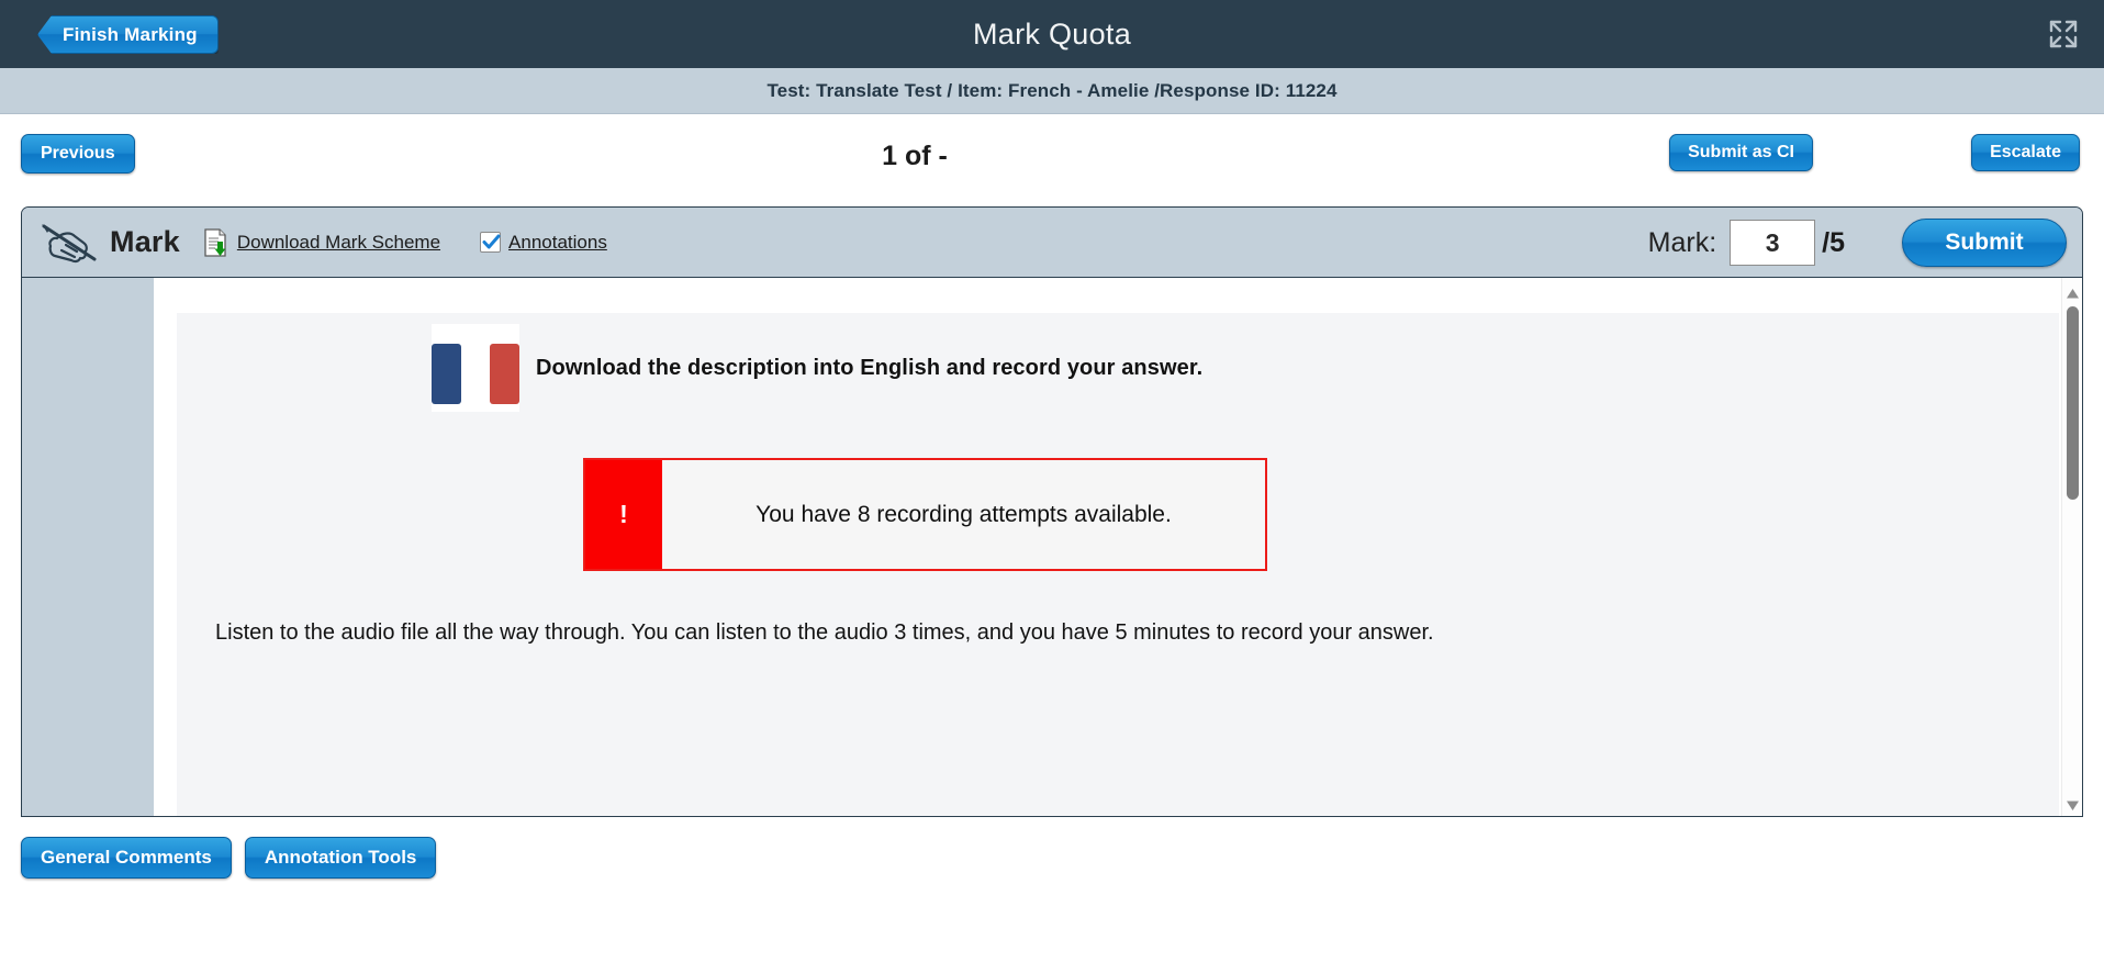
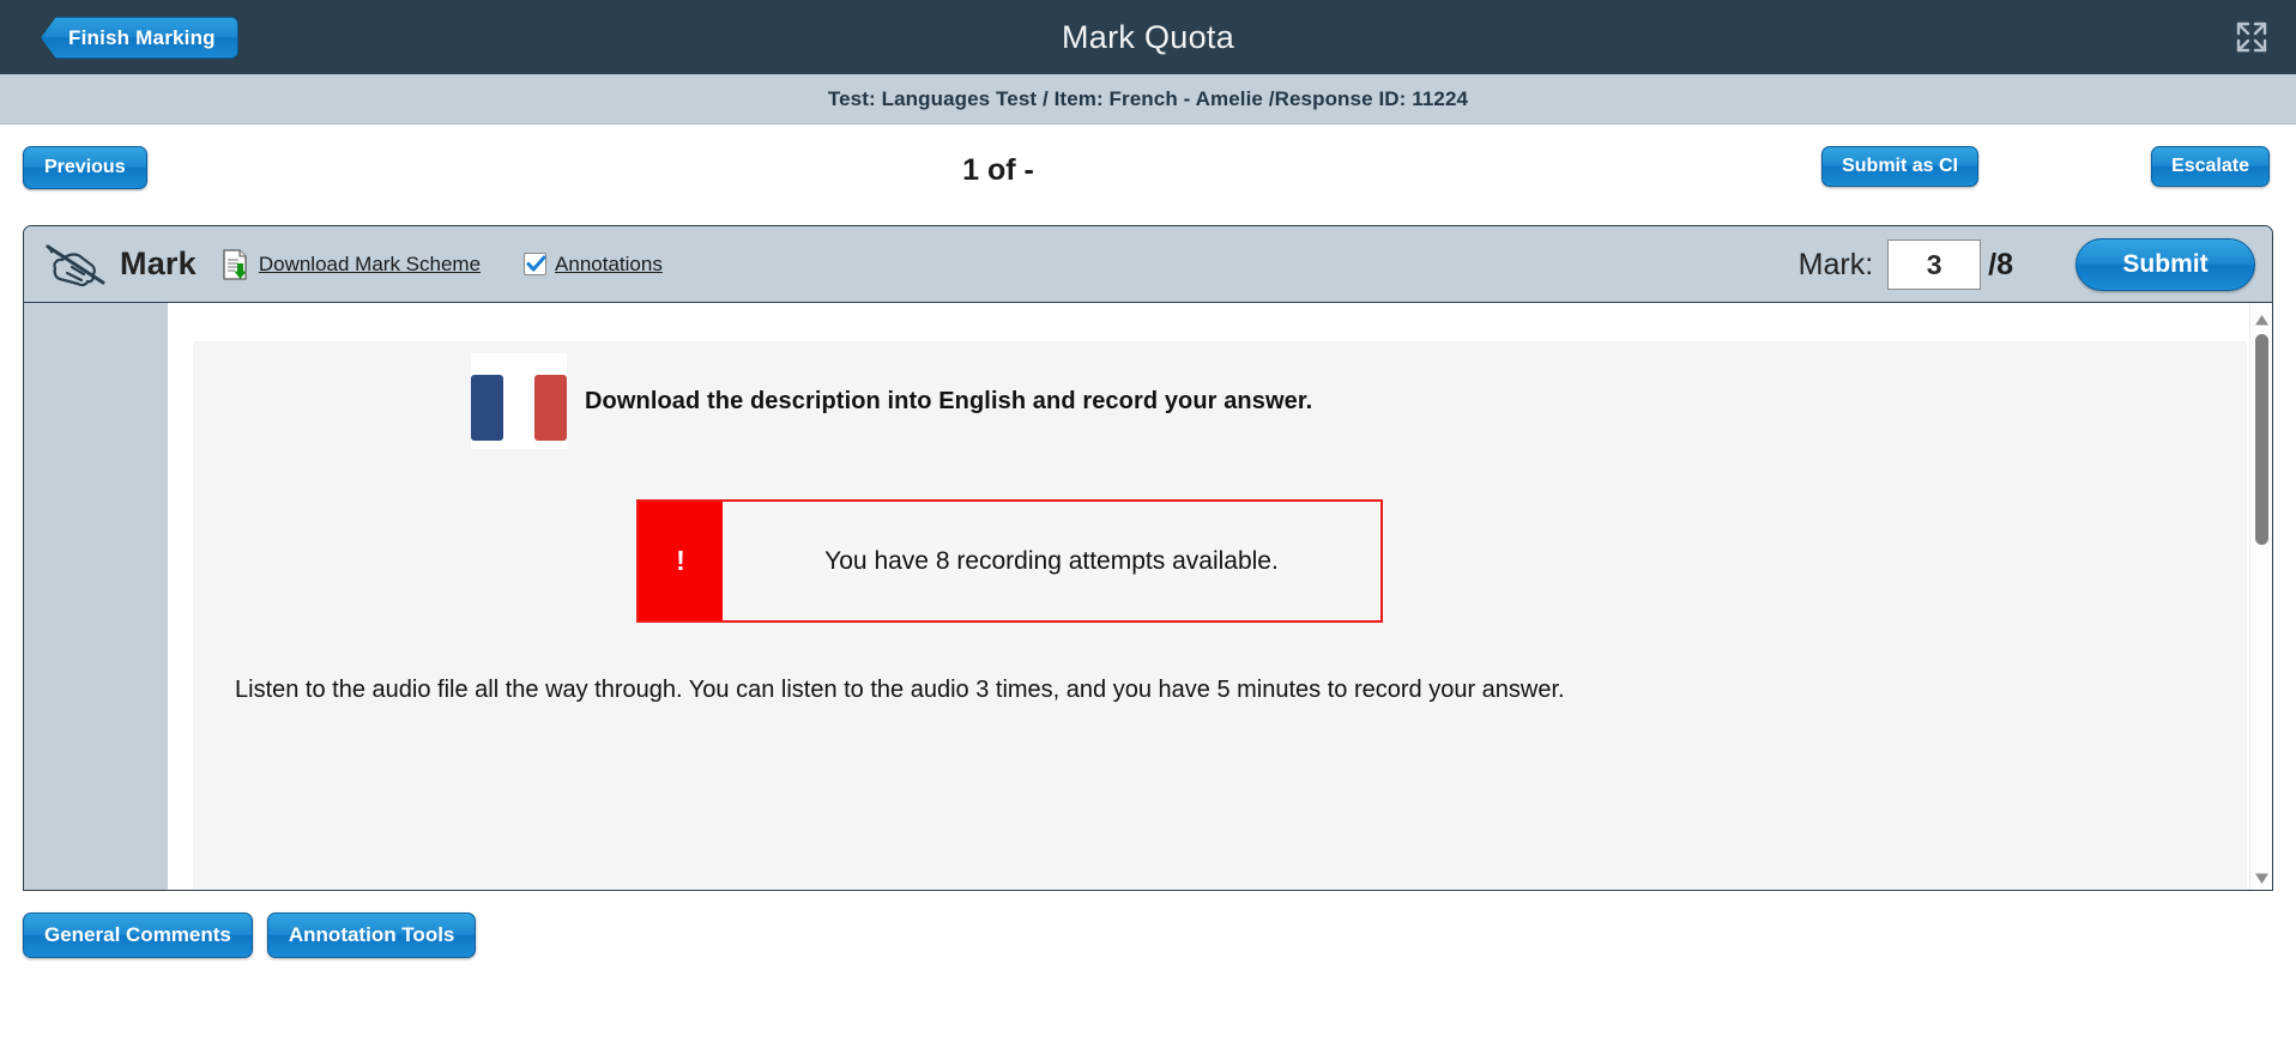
  Finish Marking
  Mark Quota
- Test: Translate Test / Item: French - Amelie /Response ID: 11224
+ Test: Languages Test / Item: French - Amelie /Response ID: 11224
  Previous
  1 of -
  Submit as CI
  Escalate
  Mark
  Download Mark Scheme
  Annotations
  Mark:
  3
- /5
+ /8
  Submit
  Download the description into English and record your answer.
  !
  You have 8 recording attempts available.
  Listen to the audio file all the way through. You can listen to the audio 3 times, and you have 5 minutes to record your answer.
  General Comments
  Annotation Tools
